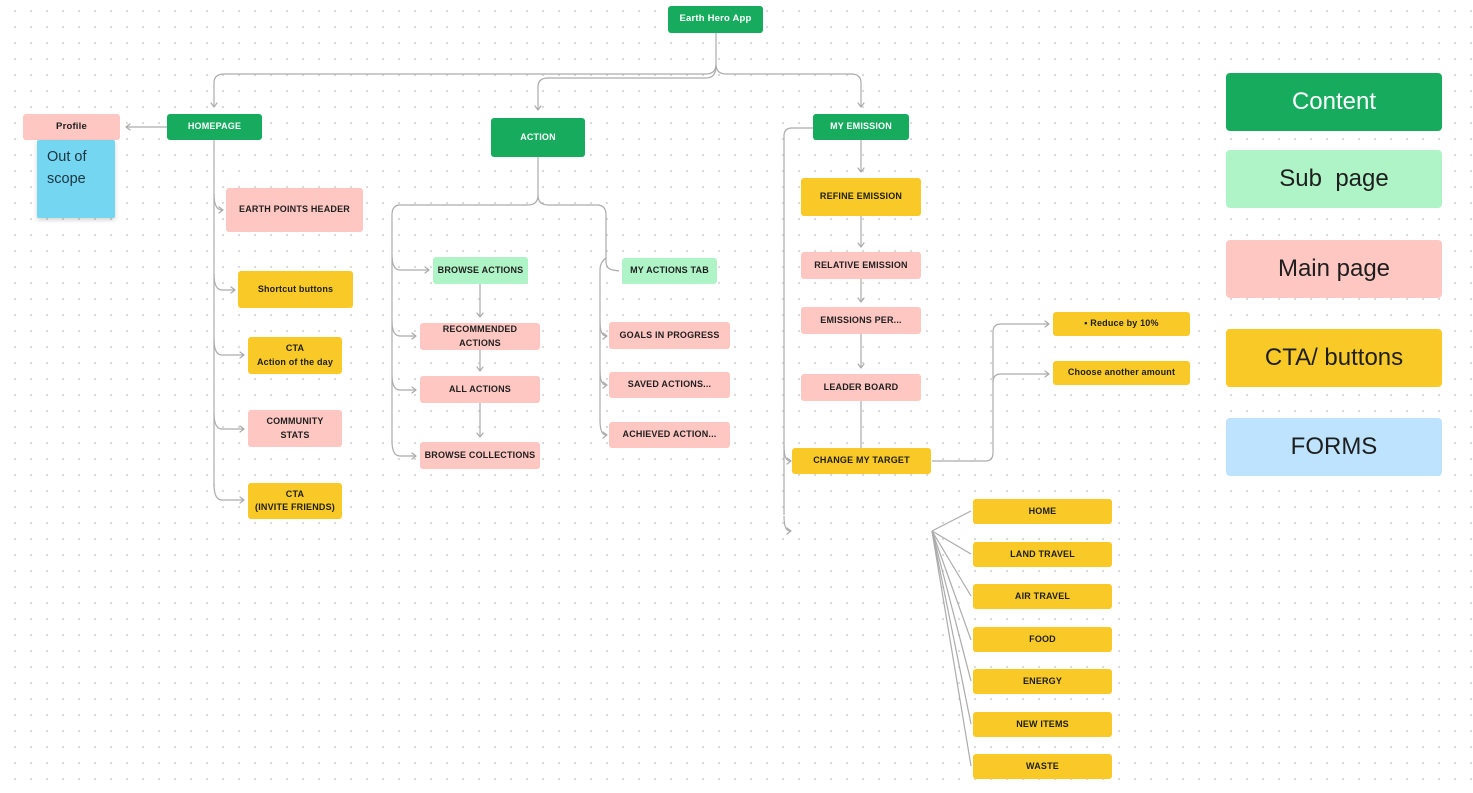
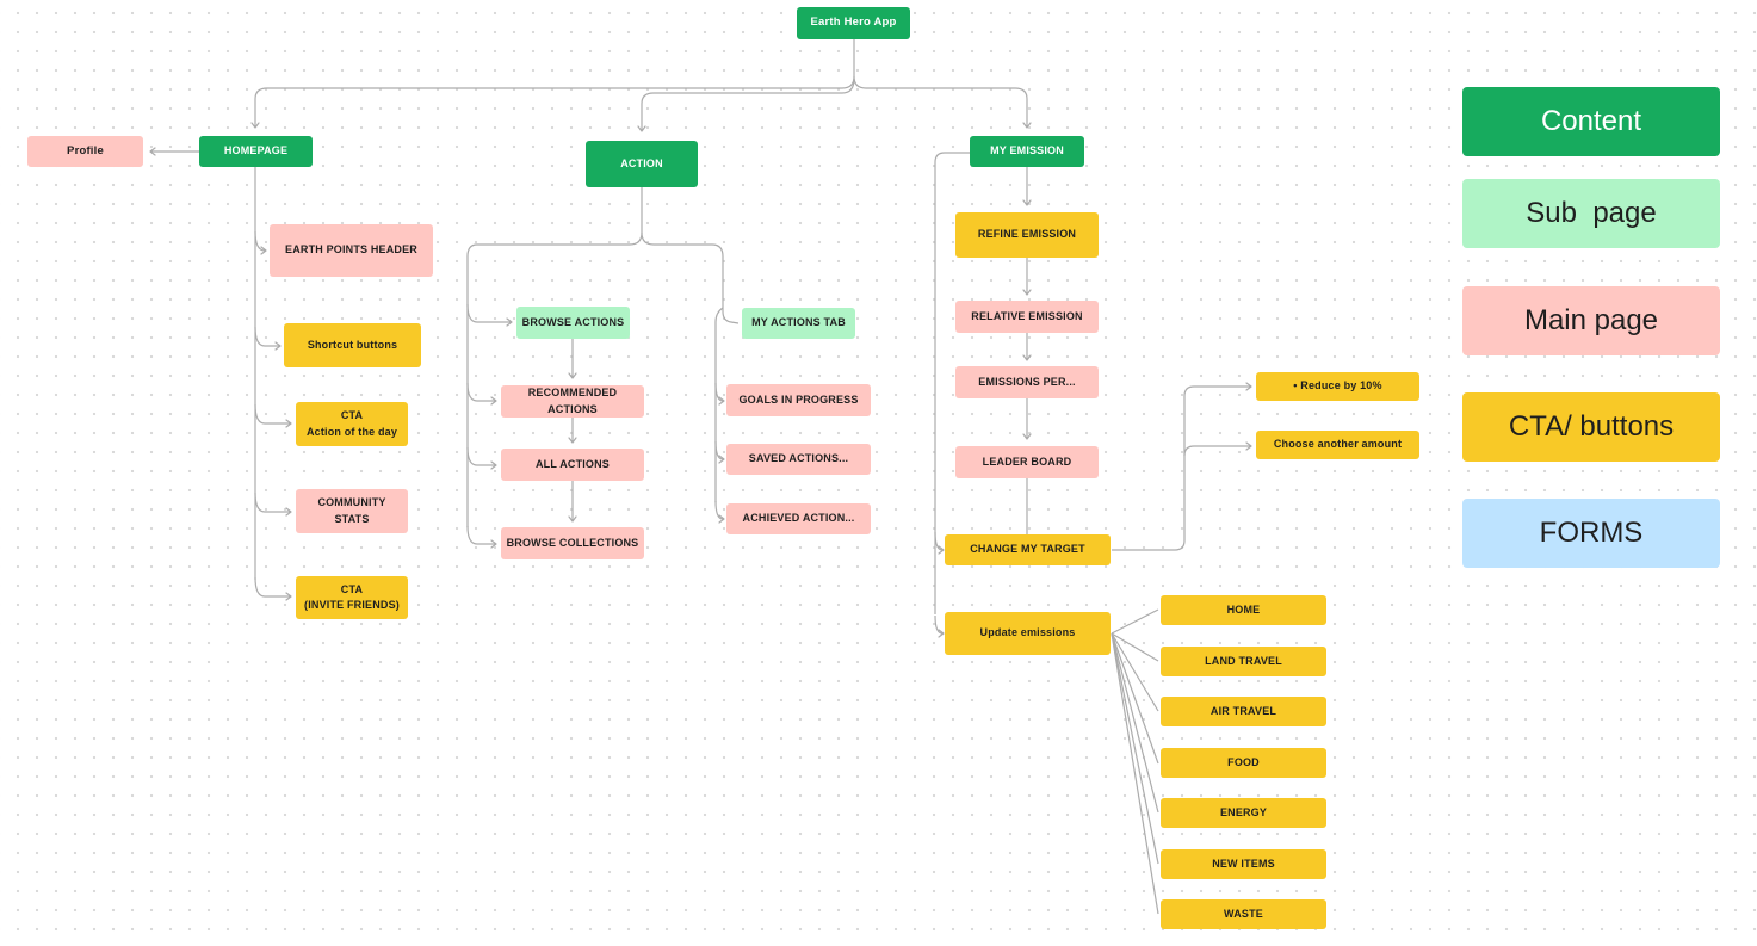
  Earth Hero App
  HOMEPAGE
  Profile
- Out of scope
  EARTH POINTS HEADER
  Shortcut buttons
  CTA
  Action of the day
  COMMUNITY STATS
  CTA
  (INVITE FRIENDS)
  ACTION
  BROWSE ACTIONS
  RECOMMENDED ACTIONS
  ALL ACTIONS
  BROWSE COLLECTIONS
  MY ACTIONS TAB
  GOALS IN PROGRESS
  SAVED ACTIONS...
  ACHIEVED ACTION...
  MY EMISSION
  REFINE EMISSION
  RELATIVE EMISSION
  EMISSIONS PER...
  LEADER BOARD
  CHANGE MY TARGET
+ Update emissions
  • Reduce by 10%
  Choose another amount
  HOME
  LAND TRAVEL
  AIR TRAVEL
  FOOD
  ENERGY
  NEW ITEMS
  WASTE
  Content
  Sub page
  Main page
  CTA/ buttons
  FORMS
